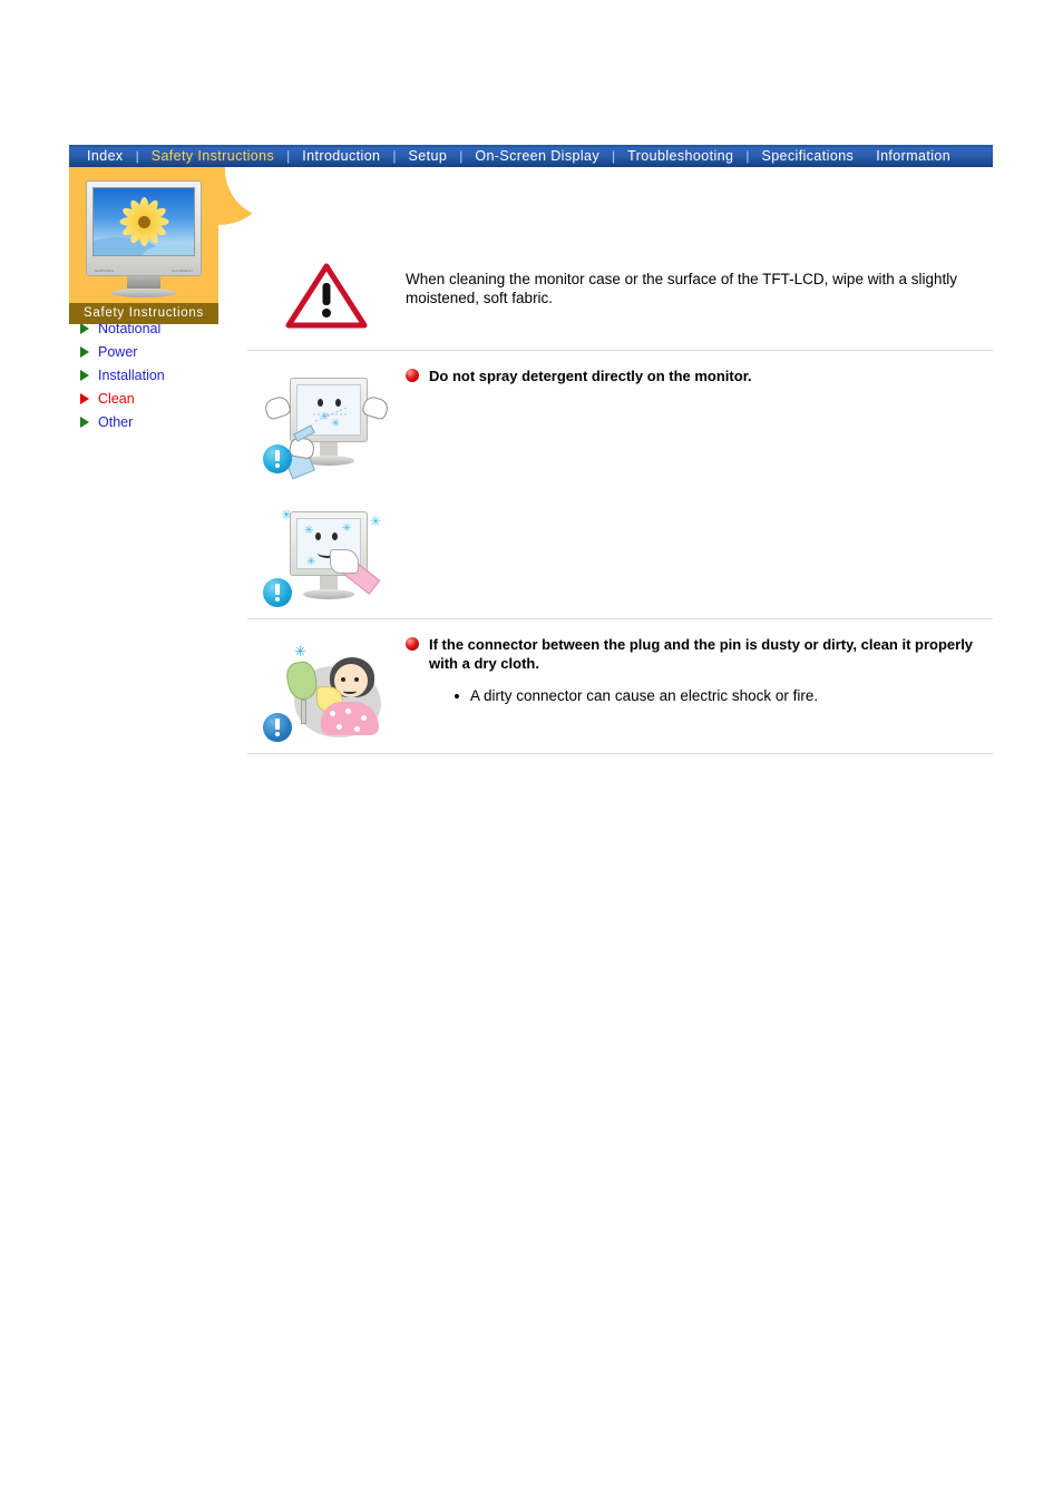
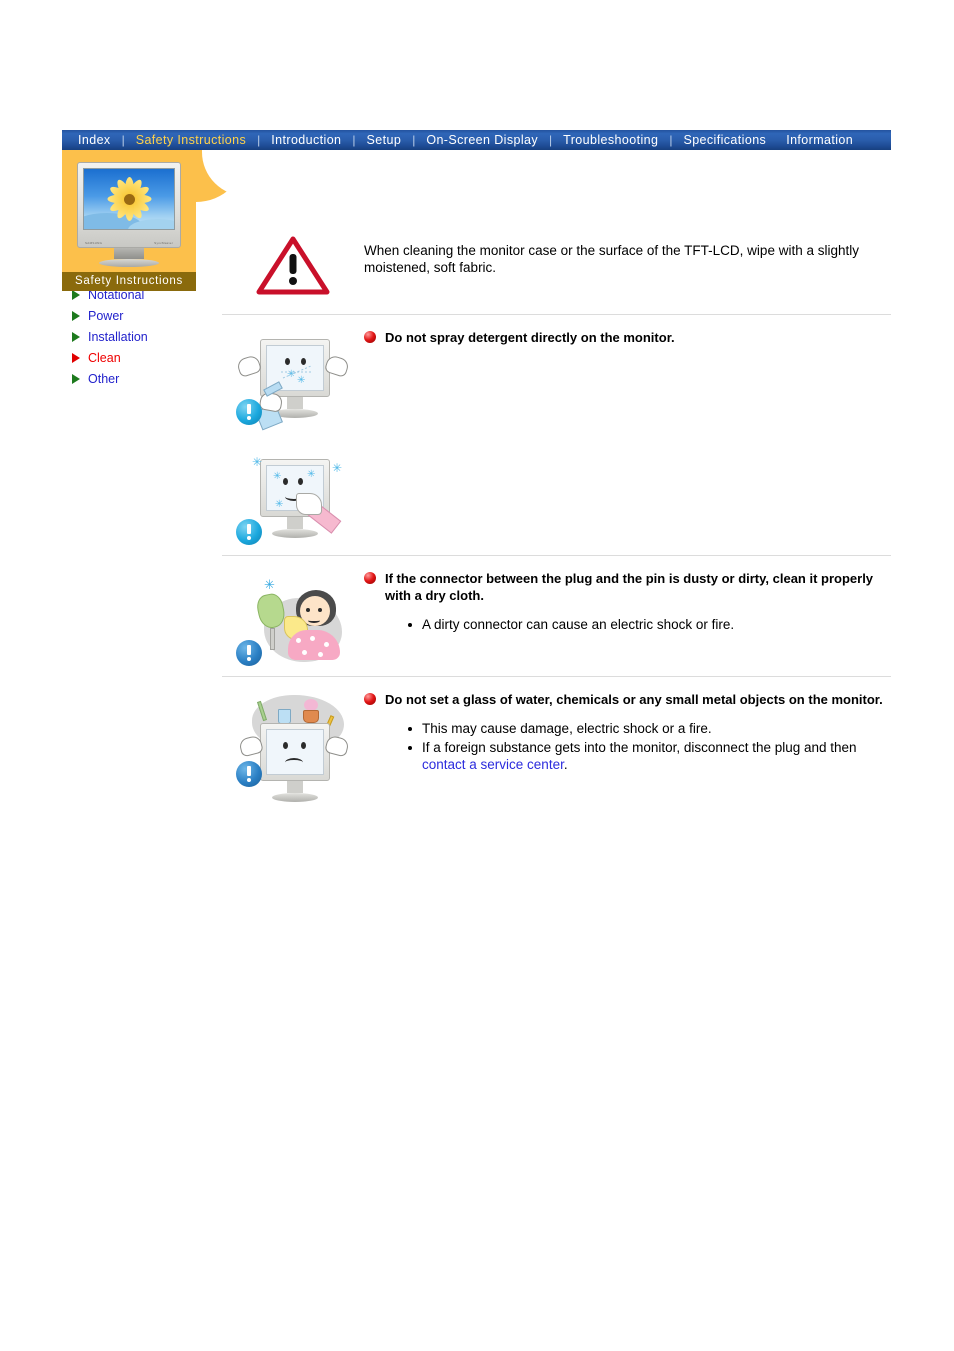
  Index
  |
  Safety Instructions
  |
  Introduction
  |
  Setup
  |
  On-Screen Display
  |
  Troubleshooting
  |
  Specifications
  Information
  Safety Instructions
  Notational
  Power
  Installation
  Clean
  Other
  When cleaning the monitor case or the surface of the TFT-LCD, wipe with a slightly moistened, soft fabric.
  ✳
  Do not spray detergent directly on the monitor.
  ✳
  ✳
  ✳
  ✳
  ✳
  ✳
  If the connector between the plug and the pin is dusty or dirty, clean it properly with a dry cloth.
  A dirty connector can cause an electric shock or fire.
+ Do not set a glass of water, chemicals or any small metal objects on the monitor.
+ This may cause damage, electric shock or a fire.
+ If a foreign substance gets into the monitor, disconnect the plug and then contact a service center.
